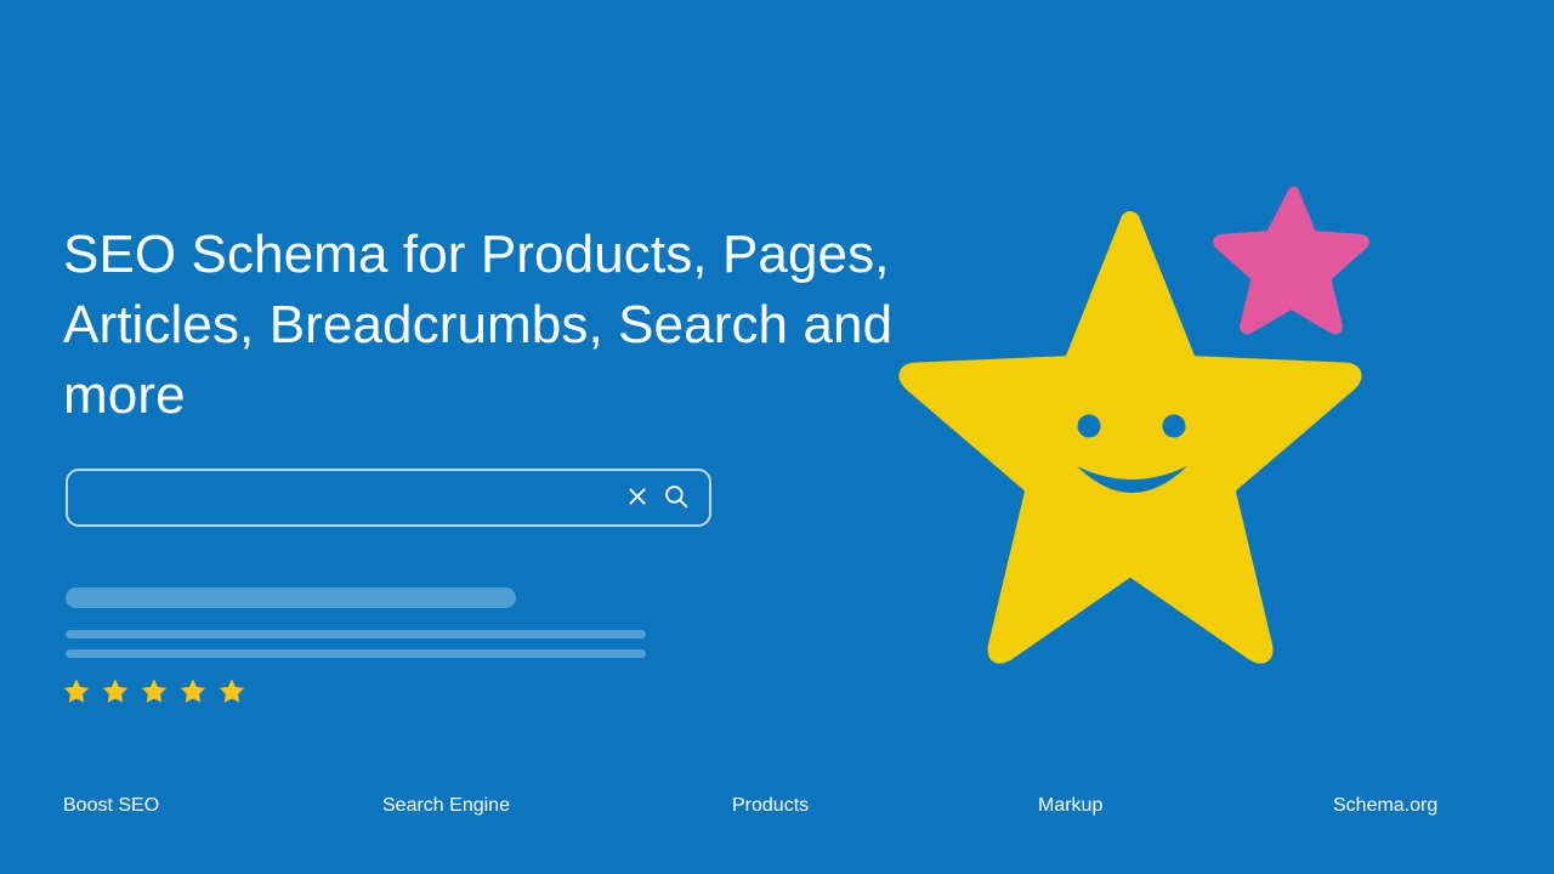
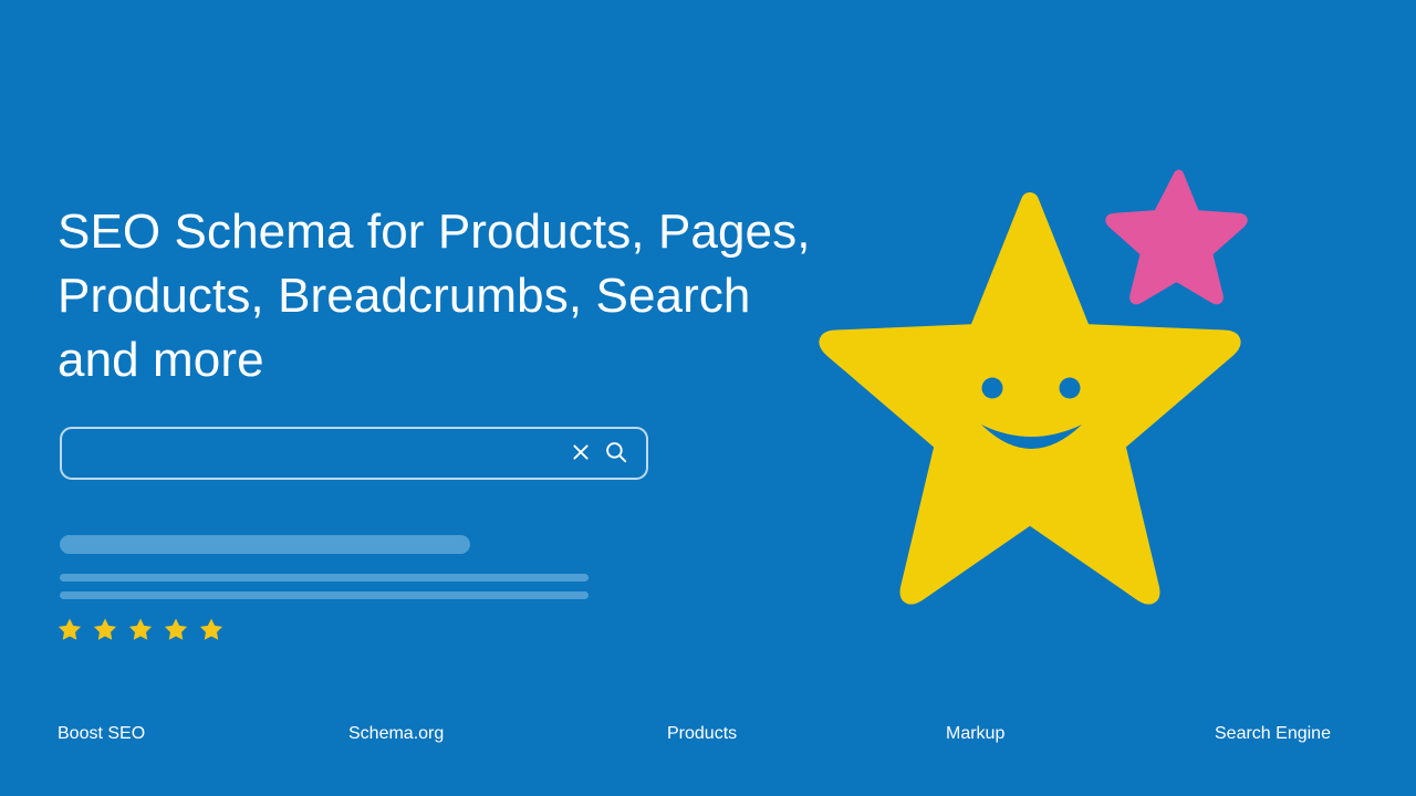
- SEO Schema for Products, Pages, Articles, Breadcrumbs, Search and more
+ SEO Schema for Products, Pages, Products, Breadcrumbs, Search and more
  Boost SEO
- Search Engine
+ Schema.org
  Products
  Markup
- Schema.org
+ Search Engine
